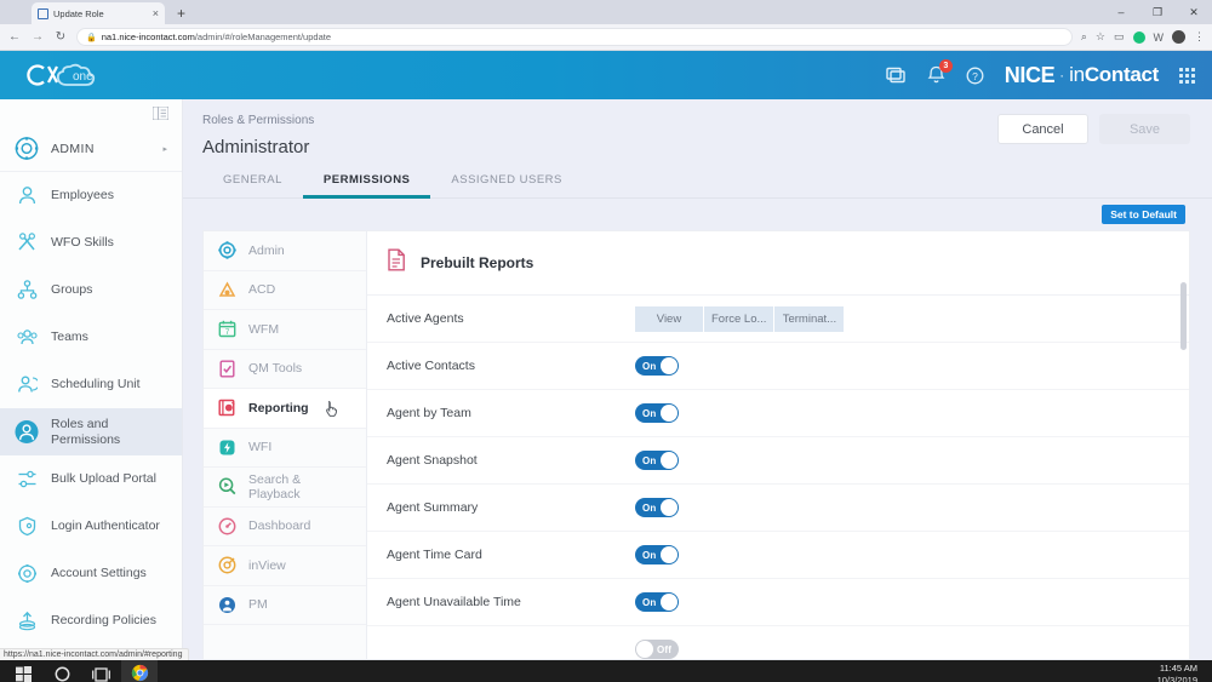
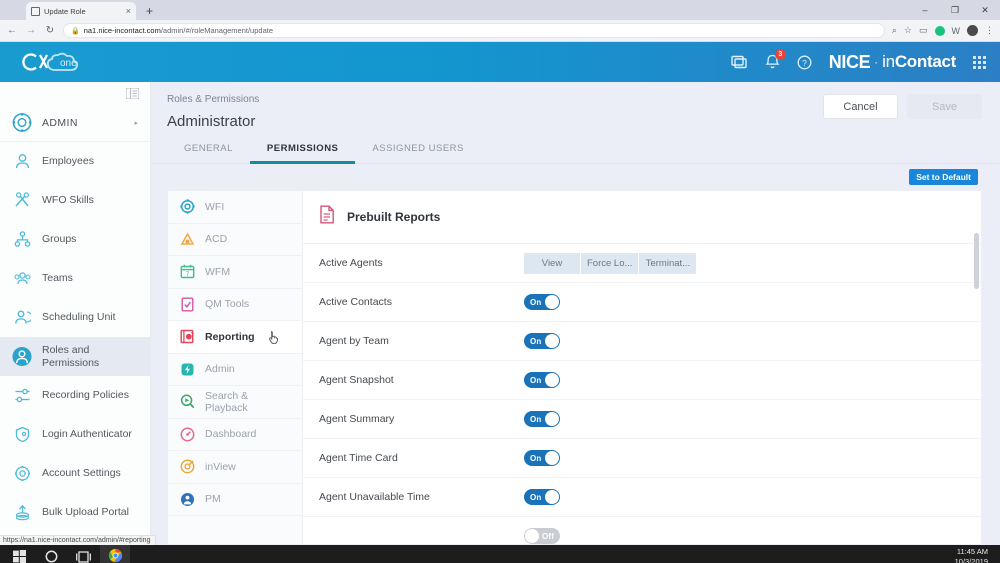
  Update Role
  ×
  +
  –
  ❐
  ✕
  ←
  →
  ↻
  na1.nice-incontact.com/admin/#/roleManagement/update
  ⌕
  ☆
  ▭
  W
  ⋮
  one
  ?
  NICE
  ·
  inContact
  ADMIN
  Employees
  WFO Skills
  Groups
  Teams
  Scheduling Unit
  Roles and Permissions
- Bulk Upload Portal
+ Recording Policies
  Login Authenticator
  Account Settings
- Recording Policies
+ Bulk Upload Portal
  Roles & Permissions
  Administrator
  Cancel
  Save
  GENERAL
  PERMISSIONS
  ASSIGNED USERS
  Set to Default
- Admin
+ WFI
  ACD
  WFM
  QM Tools
  Reporting
- WFI
+ Admin
  Search & Playback
  Dashboard
  inView
  PM
  Prebuilt Reports
  Active Agents
  View
  Force Lo...
  Terminat...
  Active Contacts
  On
  Agent by Team
  On
  Agent Snapshot
  On
  Agent Summary
  On
  Agent Time Card
  On
  Agent Unavailable Time
  On
  Off
  11:45 AM
  10/3/2019
